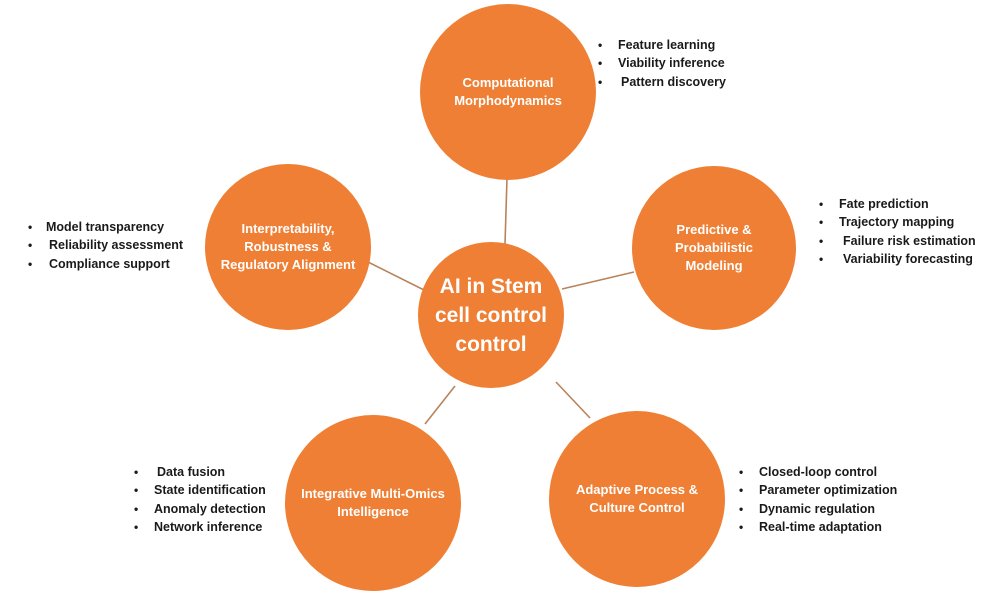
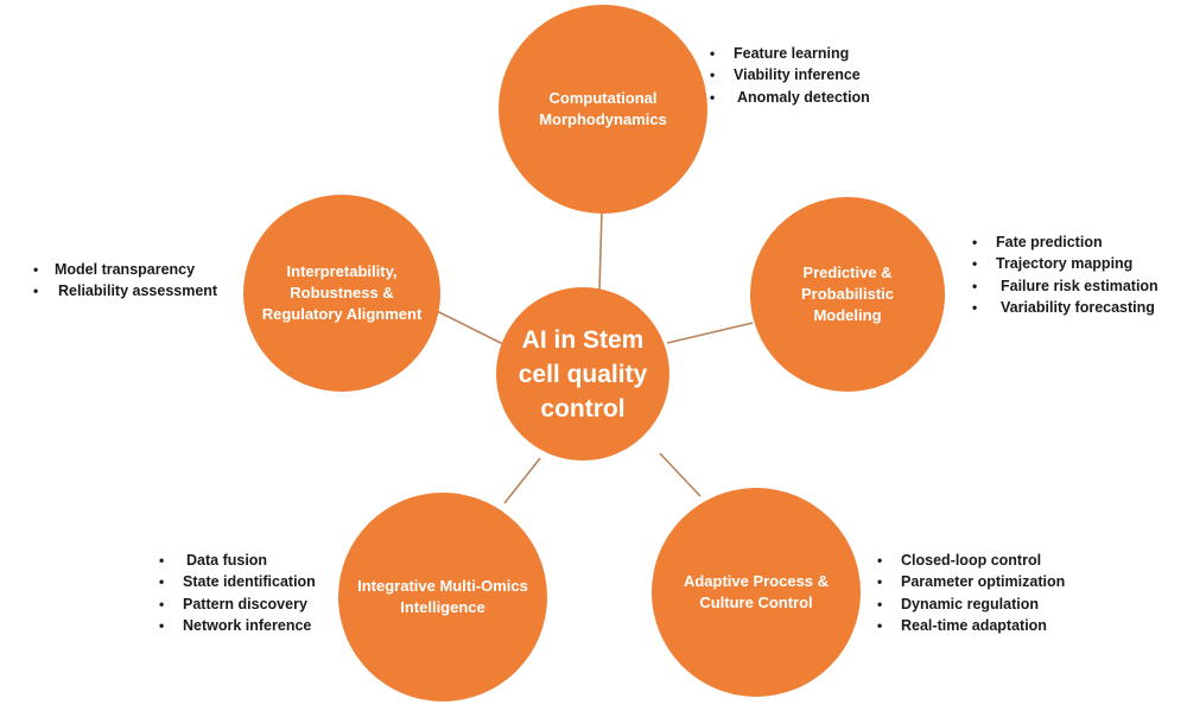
- AI in Stem cell control control
+ AI in Stem cell quality control
  Computational Morphodynamics
  Feature learning
  Viability inference
- Pattern discovery
+ Anomaly detection
  Predictive & Probabilistic Modeling
  Fate prediction
  Trajectory mapping
  Failure risk estimation
  Variability forecasting
  Adaptive Process & Culture Control
  Closed-loop control
  Parameter optimization
  Dynamic regulation
  Real-time adaptation
  Integrative Multi-Omics Intelligence
  Data fusion
  State identification
- Anomaly detection
+ Pattern discovery
  Network inference
  Interpretability, Robustness & Regulatory Alignment
  Model transparency
  Reliability assessment
- Compliance support
